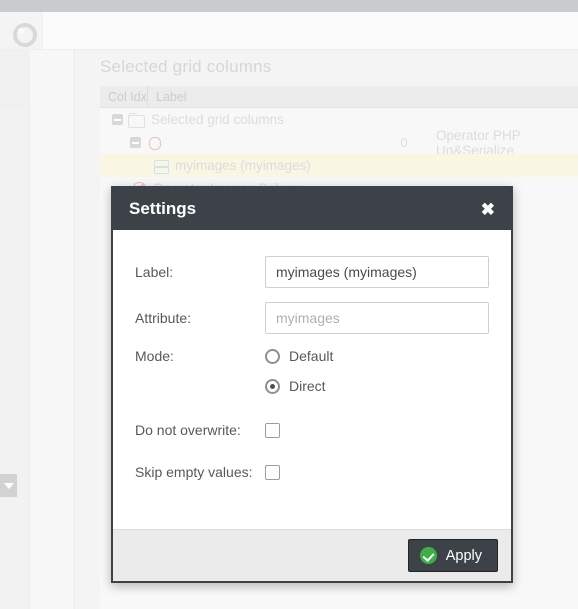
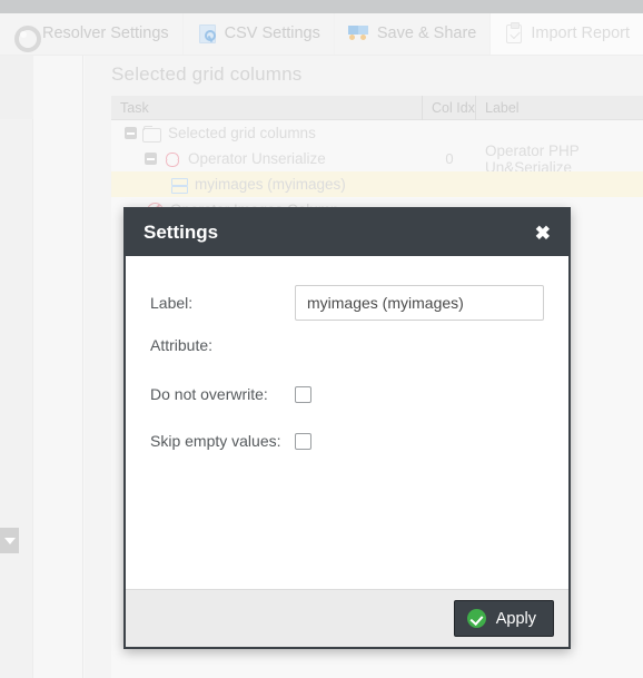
+ Resolver Settings
+ CSV Settings
+ Save & Share
+ Import Report
  Selected grid columns
+ Task
  Col Idx
  Label
  Selected grid columns
+ Operator Unserialize
  0
  Operator PHP Un&Serialize
  myimages (myimages)
  Settings
  ✖
  Label:
  myimages (myimages)
  Attribute:
- myimages
- Mode:
- Default
- Direct
  Do not overwrite:
  Skip empty values:
  Apply
